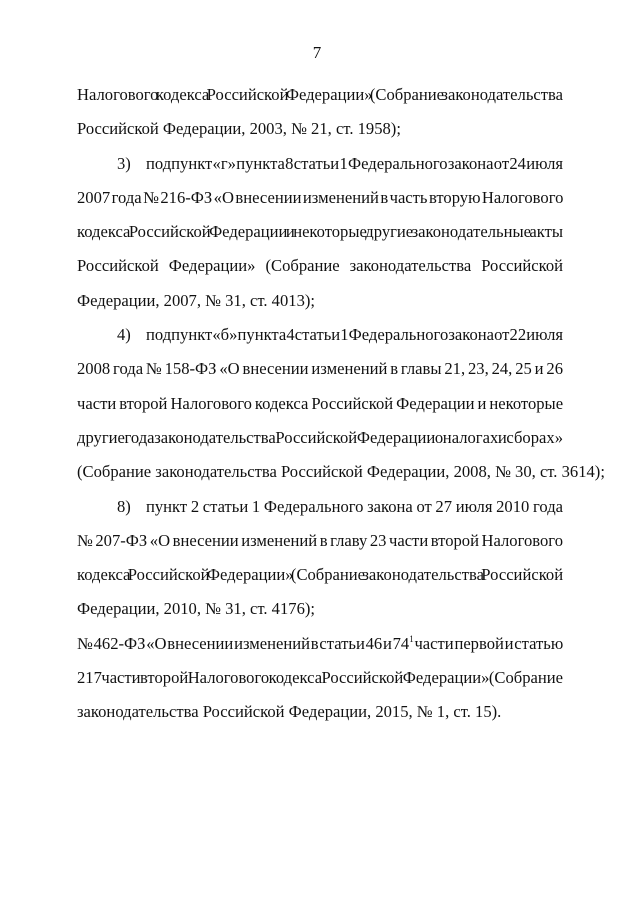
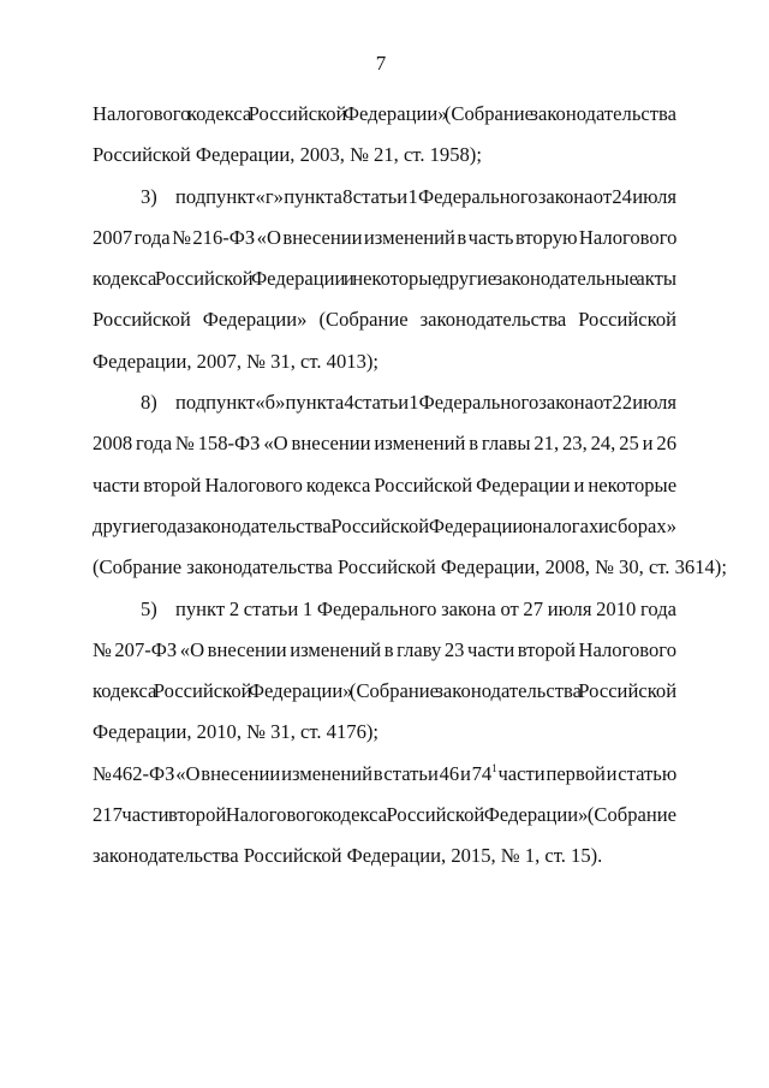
  7
  Налогового кодекса Российской Федерации» (Собрание законодательства
  Российской Федерации, 2003, № 21, ст. 1958);
  3) подпункт «г» пункта 8 статьи 1 Федерального закона от 24 июля
  2007 года № 216-ФЗ «О внесении изменений в часть вторую Налогового
  кодекса Российской Федерации и некоторые другие законодательные акты
  Российской Федерации» (Собрание законодательства Российской
  Федерации, 2007, № 31, ст. 4013);
- 4) подпункт «б» пункта 4 статьи 1 Федерального закона от 22 июля
+ 8) подпункт «б» пункта 4 статьи 1 Федерального закона от 22 июля
  2008 года № 158-ФЗ «О внесении изменений в главы 21, 23, 24, 25 и 26
  части второй Налогового кодекса Российской Федерации и некоторые
  другие года законодательства Российской Федерации о налогах и сборах»
  (Собрание законодательства Российской Федерации, 2008, № 30, ст. 3614);
- 8) пункт 2 статьи 1 Федерального закона от 27 июля 2010 года
+ 5) пункт 2 статьи 1 Федерального закона от 27 июля 2010 года
  № 207-ФЗ «О внесении изменений в главу 23 части второй Налогового
  кодекса Российской Федерации» (Собрание законодательства Российской
  Федерации, 2010, № 31, ст. 4176);
  № 462-ФЗ «О внесении изменений в статьи 46 и 741 части первой и статью
  217 части второй Налогового кодекса Российской Федерации» (Собрание
  законодательства Российской Федерации, 2015, № 1, ст. 15).
